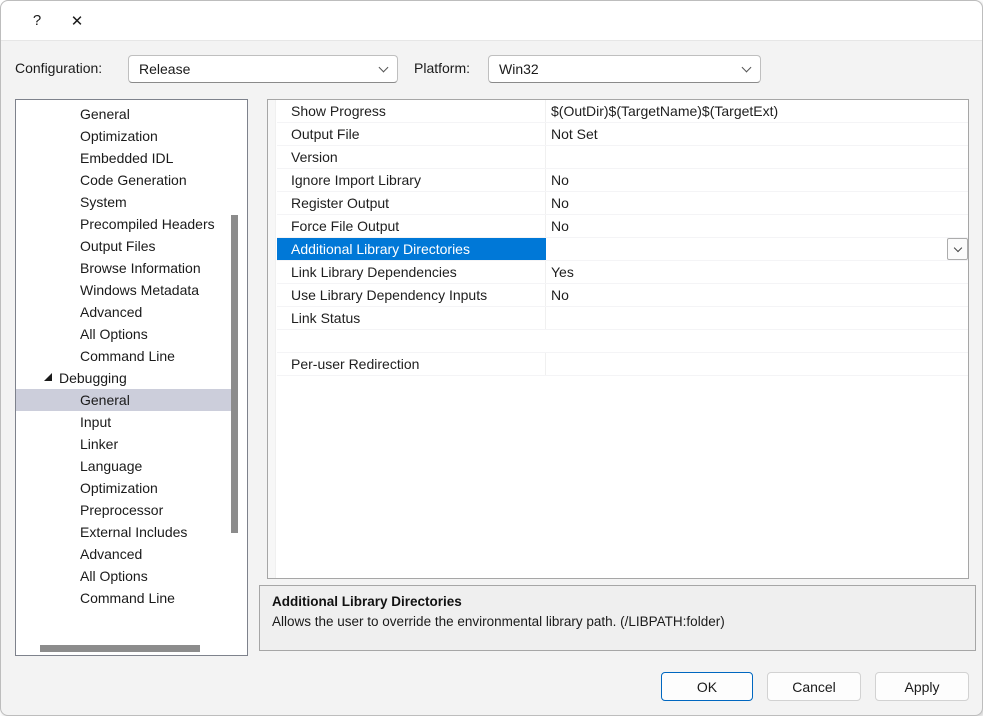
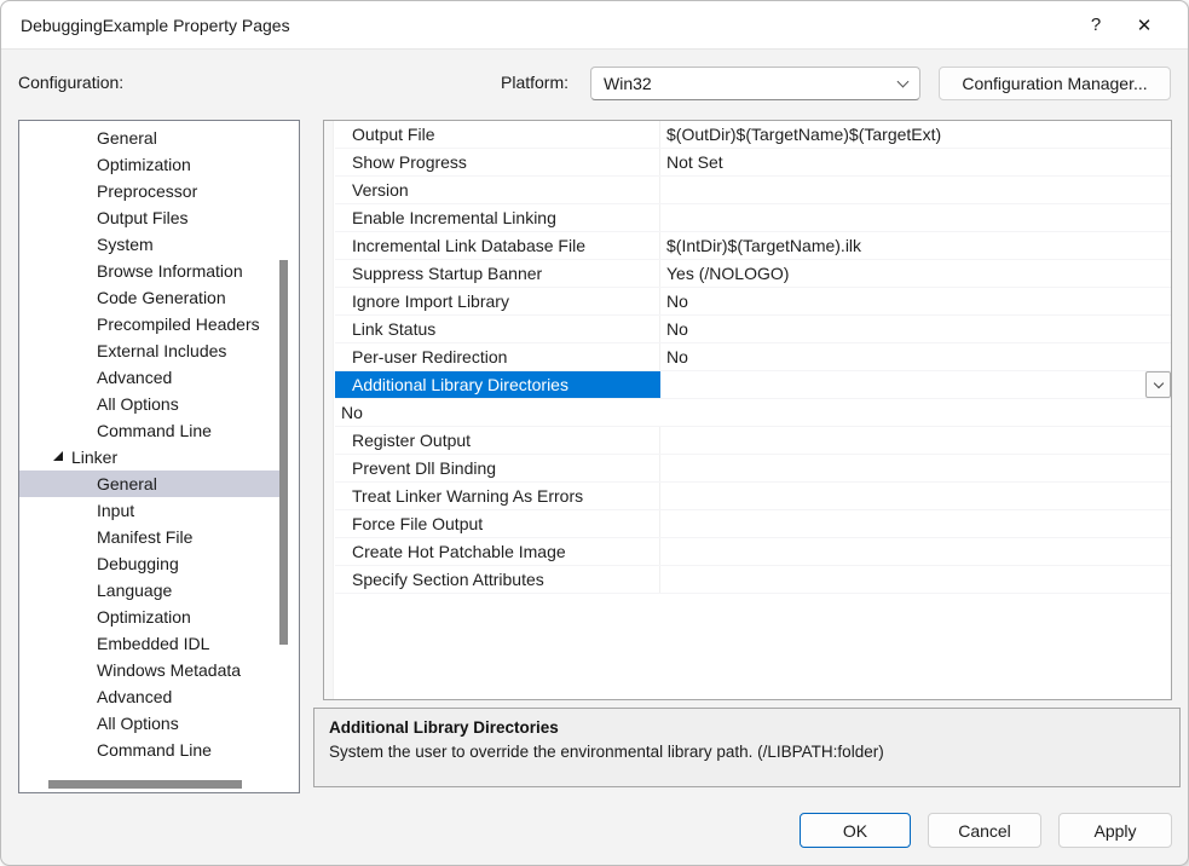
+ DebuggingExample Property Pages
  ?
  ✕
  Configuration:
- Release
  Platform:
  Win32
+ Configuration Manager...
  General
  Optimization
- Embedded IDL
+ Preprocessor
- Code Generation
+ Output Files
  System
- Precompiled Headers
+ Browse Information
- Output Files
+ Code Generation
- Browse Information
+ Precompiled Headers
- Windows Metadata
+ External Includes
  Advanced
  All Options
  Command Line
- Debugging
+ Linker
  General
  Input
+ Manifest File
- Linker
+ Debugging
  Language
  Optimization
- Preprocessor
+ Embedded IDL
- External Includes
+ Windows Metadata
  Advanced
  All Options
  Command Line
- Show Progress
+ Output File
  $(OutDir)$(TargetName)$(TargetExt)
- Output File
+ Show Progress
  Not Set
  Version
+ Enable Incremental Linking
+ Incremental Link Database File
+ $(IntDir)$(TargetName).ilk
+ Suppress Startup Banner
+ Yes (/NOLOGO)
  Ignore Import Library
  No
- Register Output
+ Link Status
  No
- Force File Output
+ Per-user Redirection
  No
  Additional Library Directories
- Link Library Dependencies
- Yes
- Use Library Dependency Inputs
  No
- Link Status
+ Register Output
+ Prevent Dll Binding
+ Treat Linker Warning As Errors
- Per-user Redirection
+ Force File Output
+ Create Hot Patchable Image
+ Specify Section Attributes
  Additional Library Directories
- Allows the user to override the environmental library path. (/LIBPATH:folder)
+ System the user to override the environmental library path. (/LIBPATH:folder)
  OK
  Cancel
  Apply
